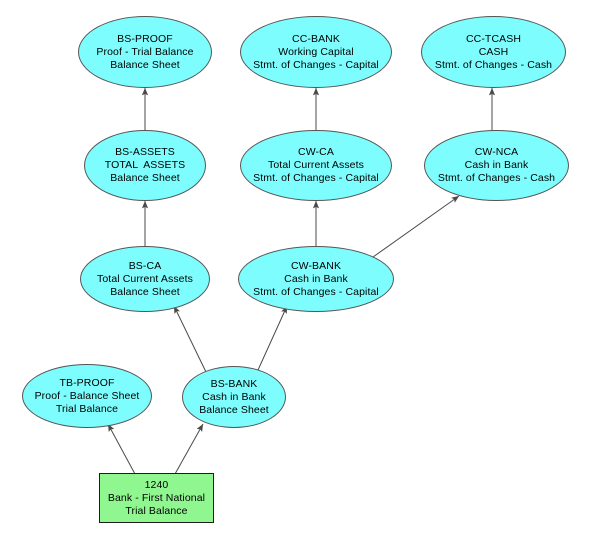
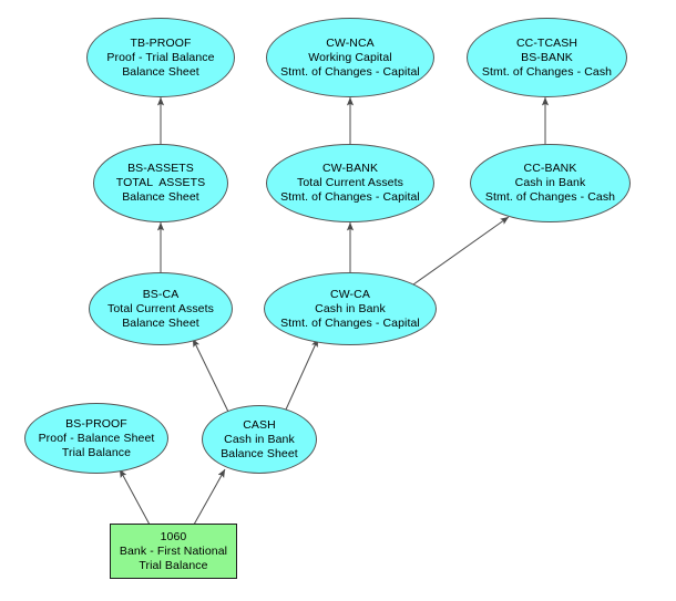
- BS-PROOF
+ TB-PROOF
  Proof - Trial Balance
  Balance Sheet
- CC-BANK
+ CW-NCA
  Working Capital
  Stmt. of Changes - Capital
  CC-TCASH
- CASH
+ BS-BANK
  Stmt. of Changes - Cash
  BS-ASSETS
  TOTAL ASSETS
  Balance Sheet
- CW-CA
+ CW-BANK
  Total Current Assets
  Stmt. of Changes - Capital
- CW-NCA
+ CC-BANK
  Cash in Bank
  Stmt. of Changes - Cash
  BS-CA
  Total Current Assets
  Balance Sheet
- CW-BANK
+ CW-CA
  Cash in Bank
  Stmt. of Changes - Capital
- TB-PROOF
+ BS-PROOF
  Proof - Balance Sheet
  Trial Balance
- BS-BANK
+ CASH
  Cash in Bank
  Balance Sheet
- 1240
+ 1060
  Bank - First National
  Trial Balance
